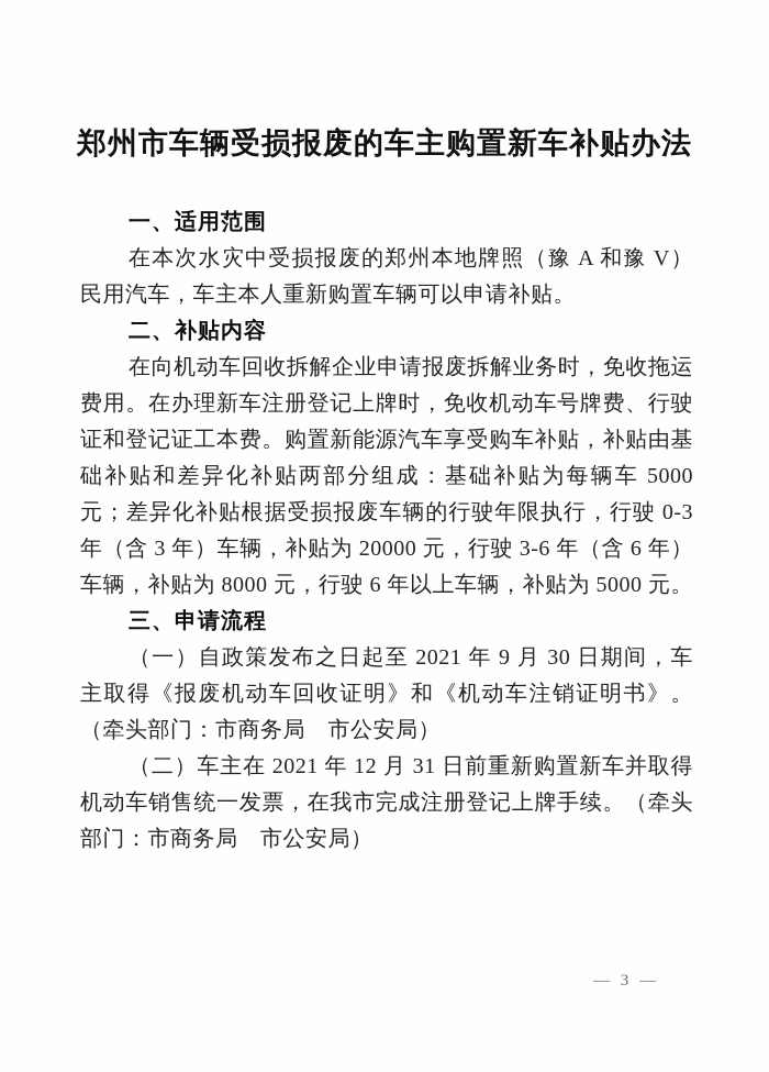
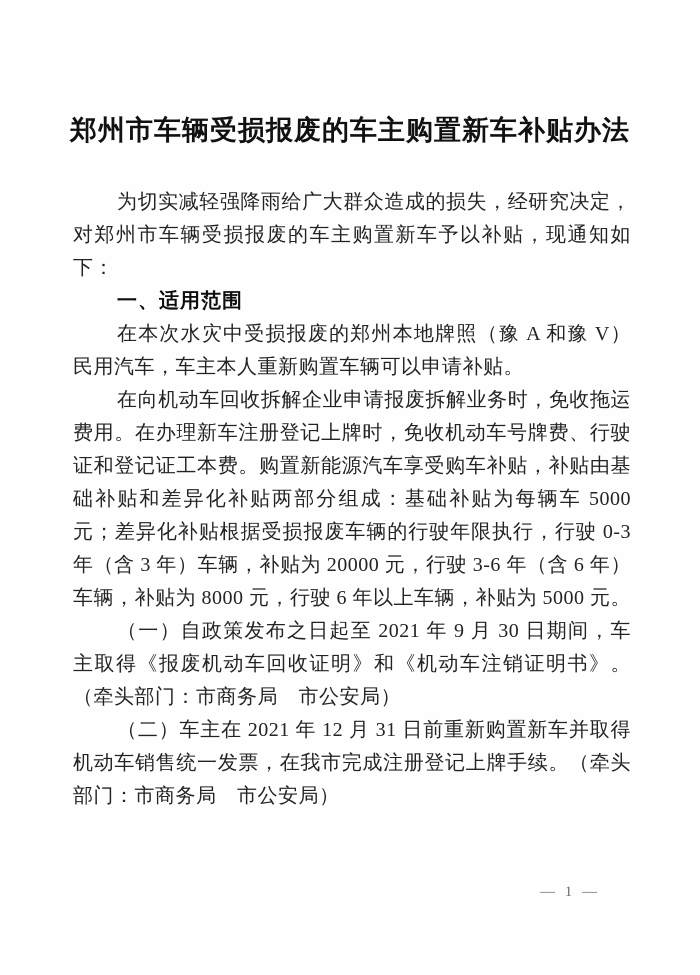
  郑州市车辆受损报废的车主购置新车补贴办法
+ 为切实减轻强降雨给广大群众造成的损失，经研究决定，对郑州市车辆受损报废的车主购置新车予以补贴，现通知如下：
  一、适用范围
  在本次水灾中受损报废的郑州本地牌照（豫 A 和豫 V）民用汽车，车主本人重新购置车辆可以申请补贴。
- 二、补贴内容
  在向机动车回收拆解企业申请报废拆解业务时，免收拖运费用。在办理新车注册登记上牌时，免收机动车号牌费、行驶证和登记证工本费。购置新能源汽车享受购车补贴，补贴由基础补贴和差异化补贴两部分组成：基础补贴为每辆车 5000 元；差异化补贴根据受损报废车辆的行驶年限执行，行驶 0-3 年（含 3 年）车辆，补贴为 20000 元，行驶 3-6 年（含 6 年）车辆，补贴为 8000 元，行驶 6 年以上车辆，补贴为 5000 元。
- 三、申请流程
  （一）自政策发布之日起至 2021 年 9 月 30 日期间，车主取得《报废机动车回收证明》和《机动车注销证明书》。（牵头部门：市商务局 市公安局）
  （二）车主在 2021 年 12 月 31 日前重新购置新车并取得机动车销售统一发票，在我市完成注册登记上牌手续。（牵头部门：市商务局 市公安局）
- — 3 —
+ — 1 —
